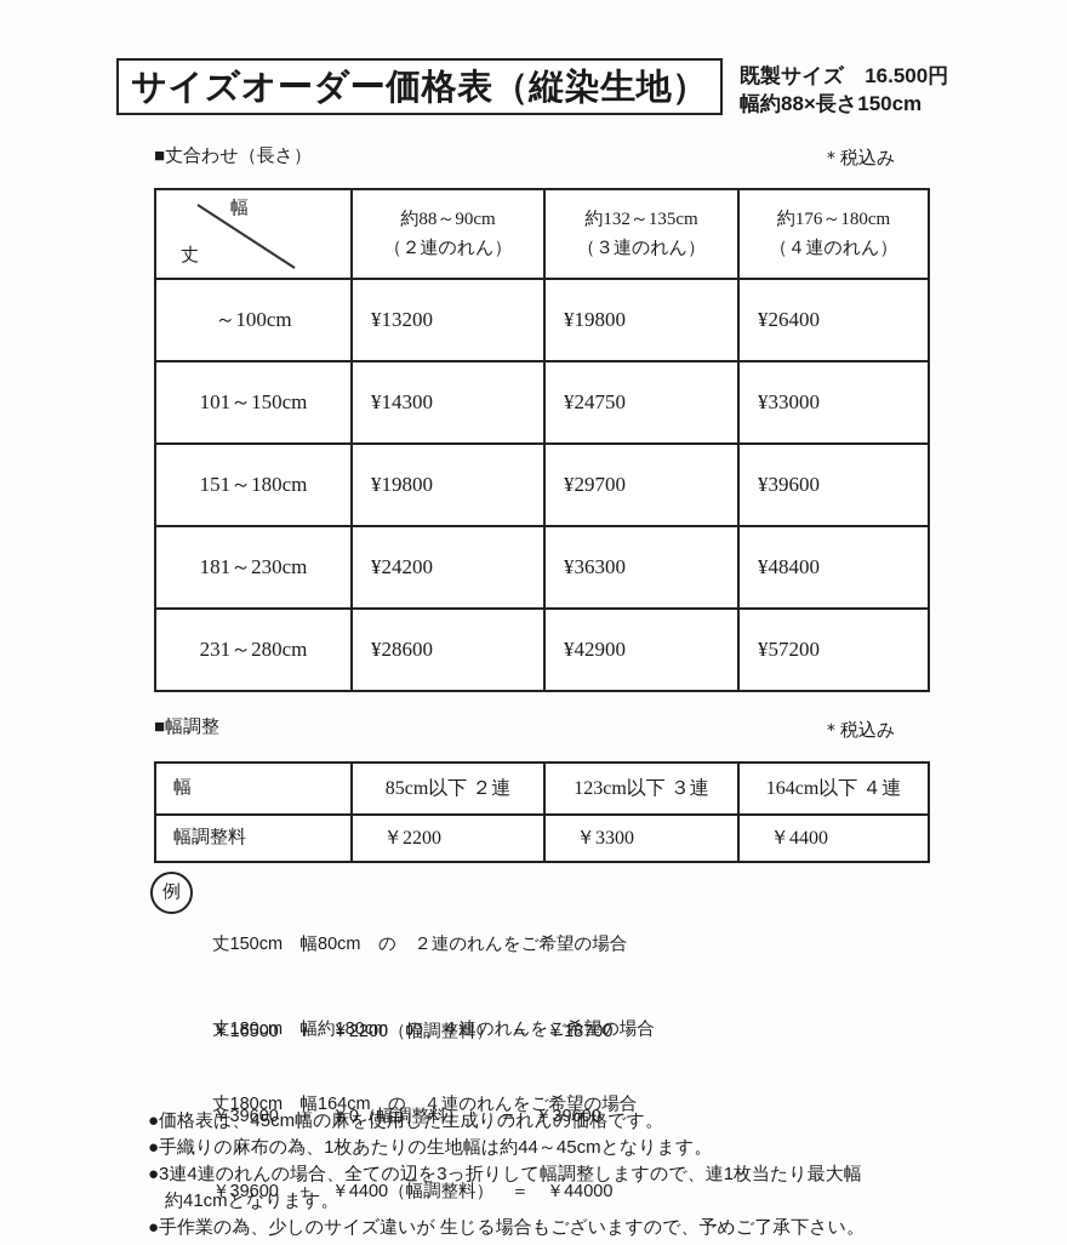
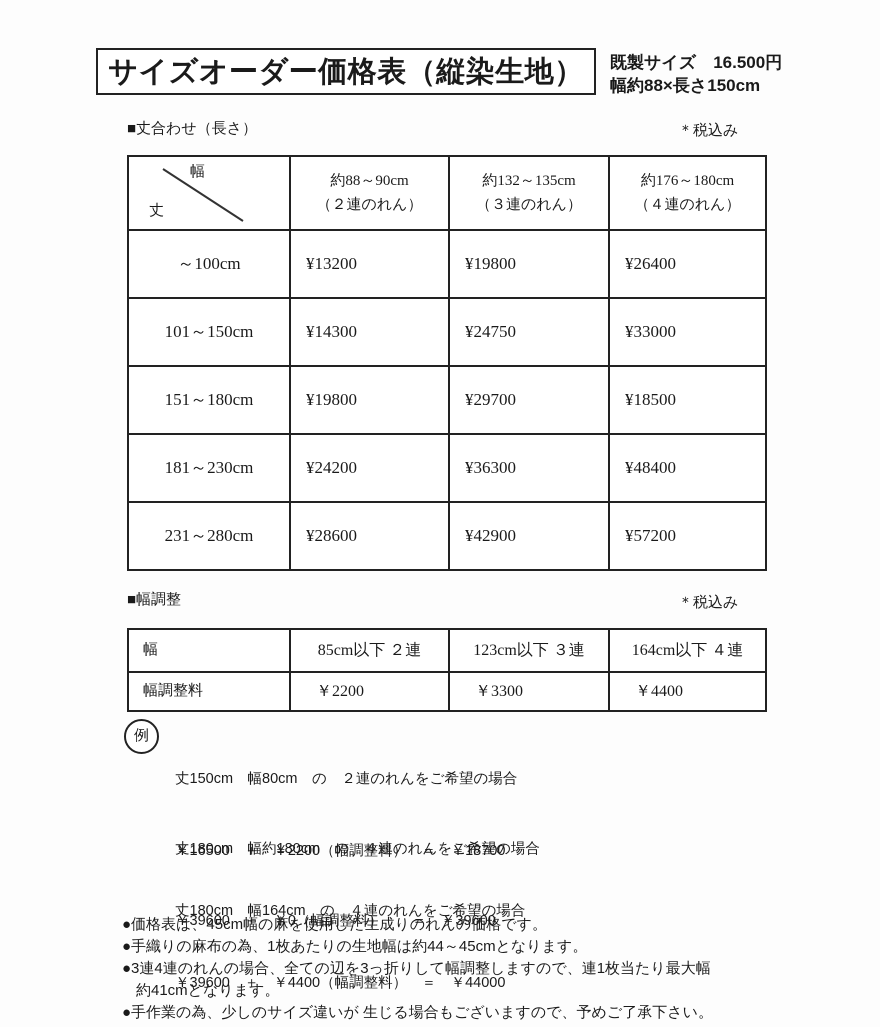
  サイズオーダー価格表（縦染生地）
  既製サイズ 16.500円
  幅約88×長さ150cm
  ■丈合わせ（長さ）
  ＊税込み
  幅 丈	約88～90cm （２連のれん）	約132～135cm （３連のれん）	約176～180cm （４連のれん）
  ～100cm	¥13200	¥19800	¥26400
  101～150cm	¥14300	¥24750	¥33000
- 151～180cm	¥19800	¥29700	¥39600
+ 151～180cm	¥19800	¥29700	¥18500
  181～230cm	¥24200	¥36300	¥48400
  231～280cm	¥28600	¥42900	¥57200
  ■幅調整
  ＊税込み
  幅	85cm以下 ２連	123cm以下 ３連	164cm以下 ４連
  幅調整料	￥2200	￥3300	￥4400
  例
  丈150cm 幅80cm の ２連のれんをご希望の場合
  ￥16500 ＋ ￥2200（幅調整料） ＝ ￥18700
  丈180cm 幅約180cm の ４連のれんをご希望の場合
  ￥39600 ＋ ￥0（幅調整料） ＝ ￥39600
  丈180cm 幅164cm の ４連のれんをご希望の場合
  ￥39600 ＋ ￥4400（幅調整料） ＝ ￥44000
  ●価格表は、45cm幅の麻を使用した生成りのれんの価格です。
  ●手織りの麻布の為、1枚あたりの生地幅は約44～45cmとなります。
  ●3連4連のれんの場合、全ての辺を3っ折りして幅調整しますので、連1枚当たり最大幅
  約41cmとなります。
  ●手作業の為、少しのサイズ違いが 生じる場合もございますので、予めご了承下さい。
